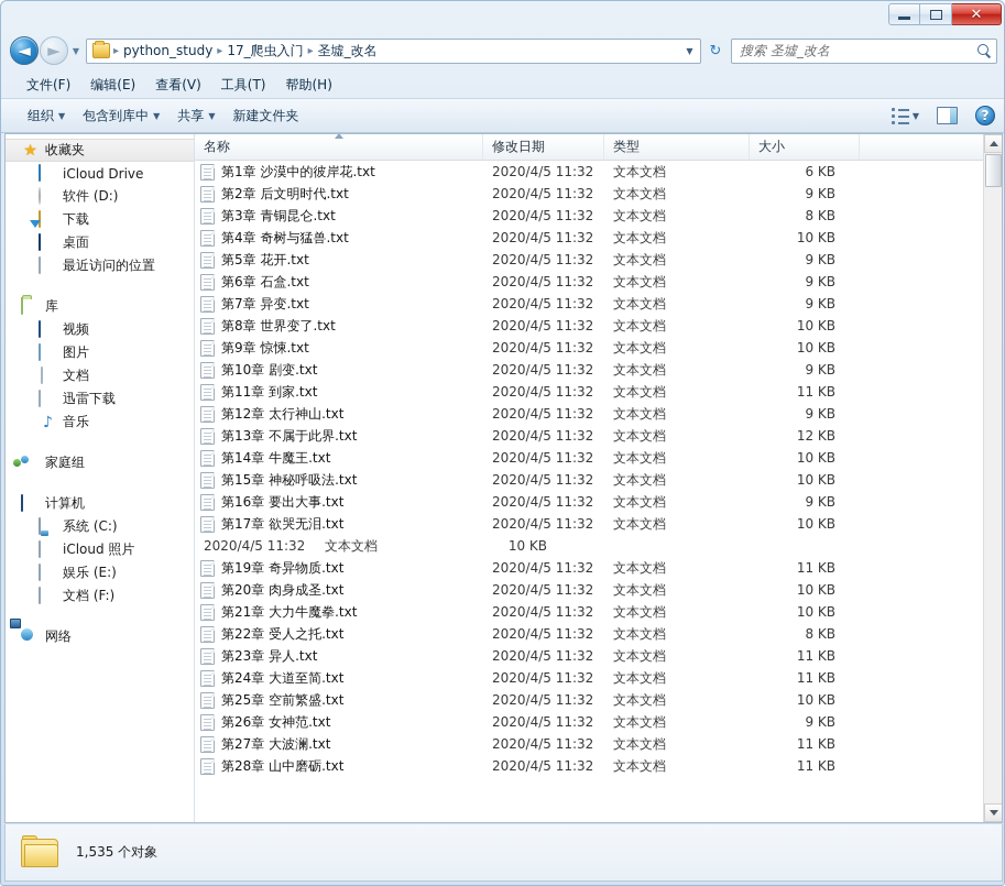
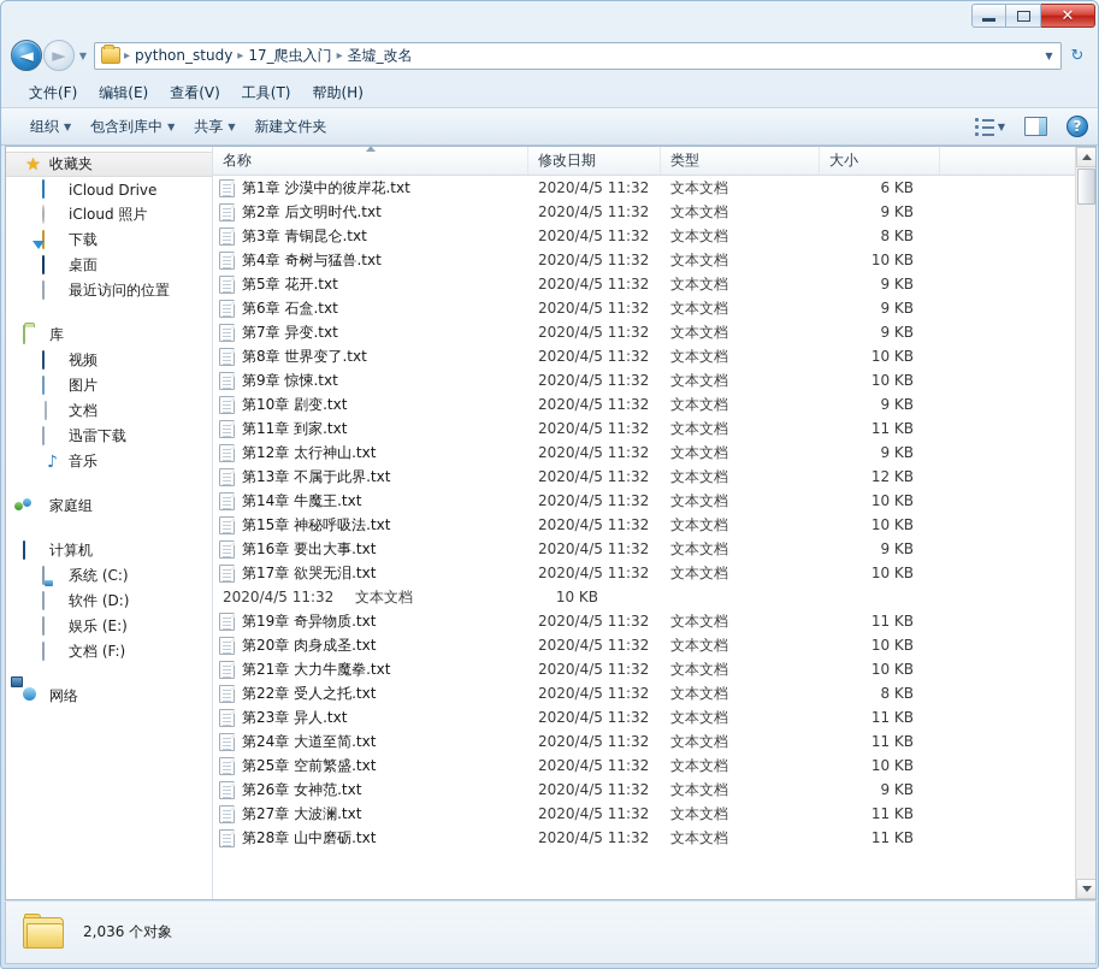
  ✕
  ◄
  ►
  ▼
  ▸
  python_study
  ▸
  17_爬虫入门
  ▸
  圣墟_改名
  ▼
  ↻
- 搜索 圣墟_改名
  文件(F)
  编辑(E)
  查看(V)
  工具(T)
  帮助(H)
  组织
  ▼
  包含到库中
  ▼
  共享
  ▼
  新建文件夹
  ▼
  ?
  ★
  收藏夹
  iCloud Drive
- 软件 (D:)
+ iCloud 照片
  下载
  桌面
  最近访问的位置
  库
  视频
  图片
  文档
  迅雷下载
  ♪
  音乐
  家庭组
  计算机
  系统 (C:)
- iCloud 照片
+ 软件 (D:)
  娱乐 (E:)
  文档 (F:)
  网络
  名称
  修改日期
  类型
  大小
  第1章 沙漠中的彼岸花.txt
  2020/4/5 11:32
  文本文档
  6 KB
  第2章 后文明时代.txt
  2020/4/5 11:32
  文本文档
  9 KB
  第3章 青铜昆仑.txt
  2020/4/5 11:32
  文本文档
  8 KB
  第4章 奇树与猛兽.txt
  2020/4/5 11:32
  文本文档
  10 KB
  第5章 花开.txt
  2020/4/5 11:32
  文本文档
  9 KB
  第6章 石盒.txt
  2020/4/5 11:32
  文本文档
  9 KB
  第7章 异变.txt
  2020/4/5 11:32
  文本文档
  9 KB
  第8章 世界变了.txt
  2020/4/5 11:32
  文本文档
  10 KB
  第9章 惊悚.txt
  2020/4/5 11:32
  文本文档
  10 KB
  第10章 剧变.txt
  2020/4/5 11:32
  文本文档
  9 KB
  第11章 到家.txt
  2020/4/5 11:32
  文本文档
  11 KB
  第12章 太行神山.txt
  2020/4/5 11:32
  文本文档
  9 KB
  第13章 不属于此界.txt
  2020/4/5 11:32
  文本文档
  12 KB
  第14章 牛魔王.txt
  2020/4/5 11:32
  文本文档
  10 KB
  第15章 神秘呼吸法.txt
  2020/4/5 11:32
  文本文档
  10 KB
  第16章 要出大事.txt
  2020/4/5 11:32
  文本文档
  9 KB
  第17章 欲哭无泪.txt
  2020/4/5 11:32
  文本文档
  10 KB
  2020/4/5 11:32
  文本文档
  10 KB
  第19章 奇异物质.txt
  2020/4/5 11:32
  文本文档
  11 KB
  第20章 肉身成圣.txt
  2020/4/5 11:32
  文本文档
  10 KB
  第21章 大力牛魔拳.txt
  2020/4/5 11:32
  文本文档
  10 KB
  第22章 受人之托.txt
  2020/4/5 11:32
  文本文档
  8 KB
  第23章 异人.txt
  2020/4/5 11:32
  文本文档
  11 KB
  第24章 大道至简.txt
  2020/4/5 11:32
  文本文档
  11 KB
  第25章 空前繁盛.txt
  2020/4/5 11:32
  文本文档
  10 KB
  第26章 女神范.txt
  2020/4/5 11:32
  文本文档
  9 KB
  第27章 大波澜.txt
  2020/4/5 11:32
  文本文档
  11 KB
  第28章 山中磨砺.txt
  2020/4/5 11:32
  文本文档
  11 KB
- 1,535 个对象
+ 2,036 个对象
